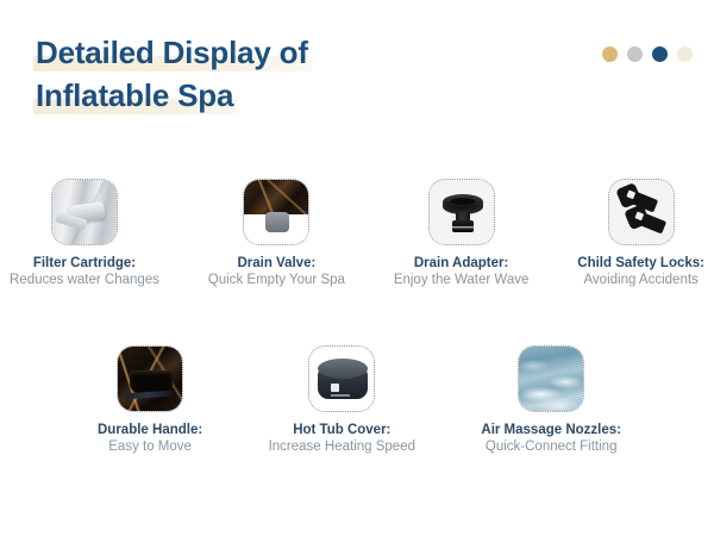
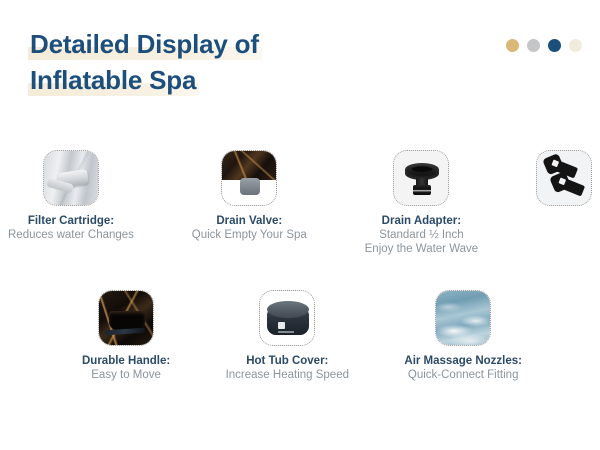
  Detailed Display of
  Inflatable Spa
  Filter Cartridge:
  Reduces water Changes
  Drain Valve:
  Quick Empty Your Spa
  Drain Adapter:
+ Standard ½ Inch
  Enjoy the Water Wave
- Child Safety Locks:
- Avoiding Accidents
  Durable Handle:
  Easy to Move
  Hot Tub Cover:
  Increase Heating Speed
  Air Massage Nozzles:
  Quick-Connect Fitting
